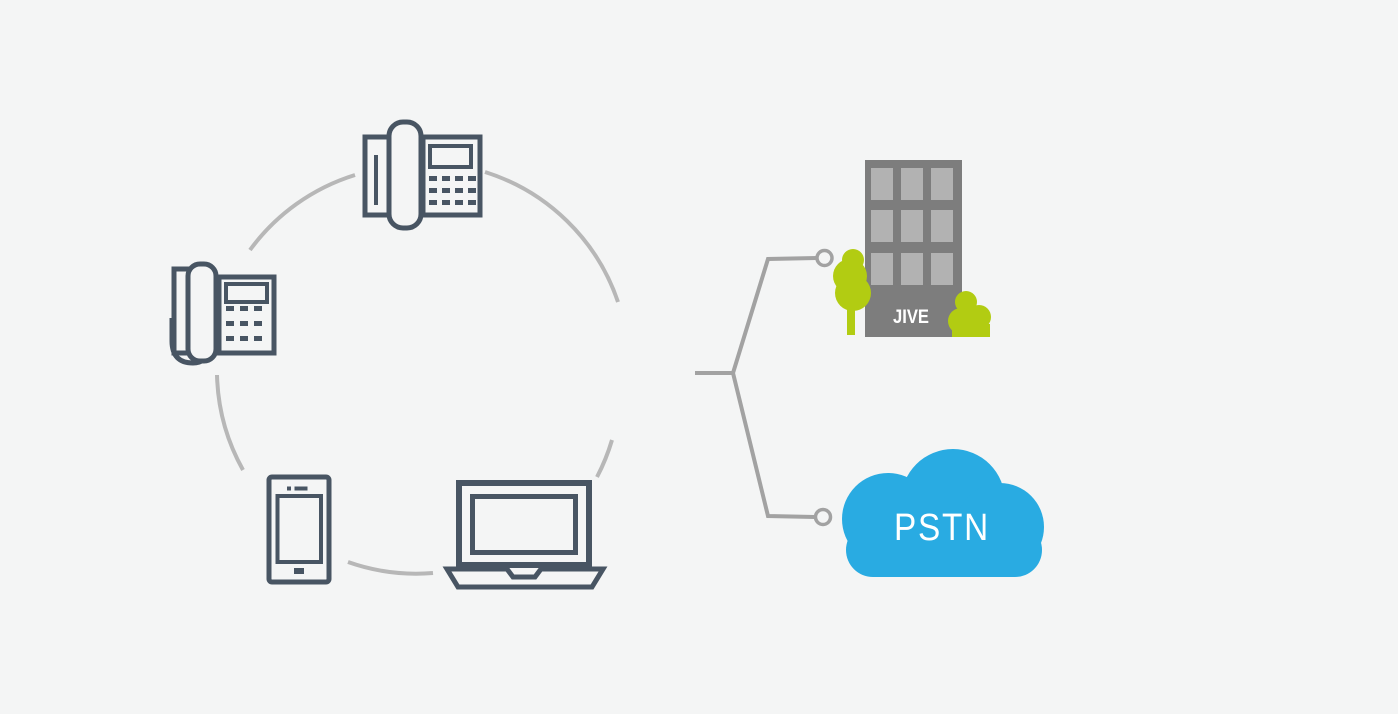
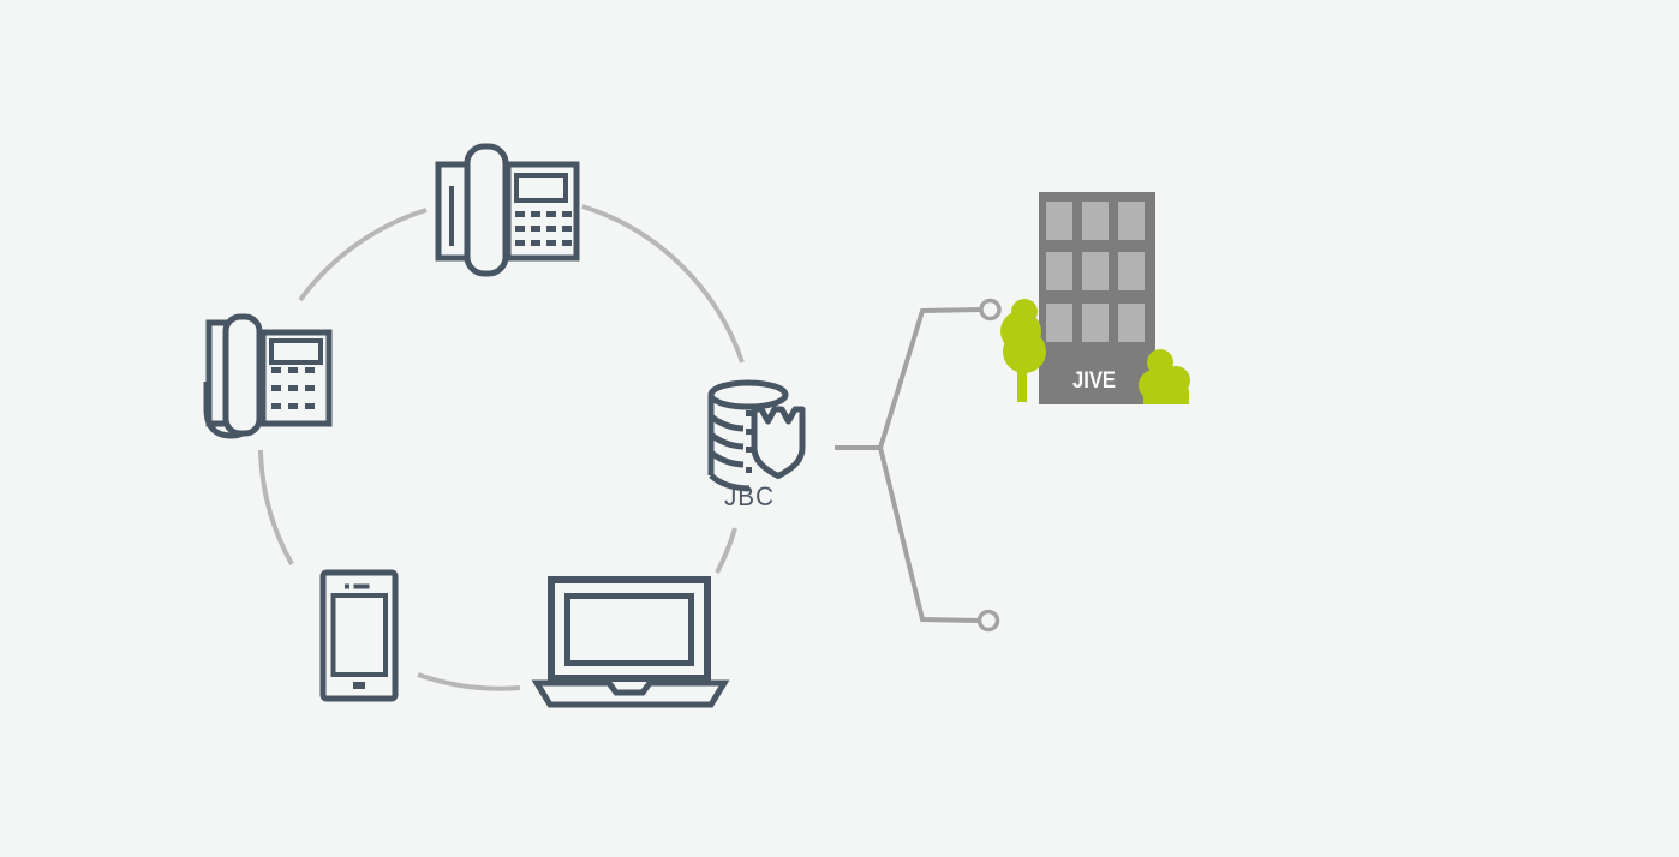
+ JBC
  JIVE
- PSTN
